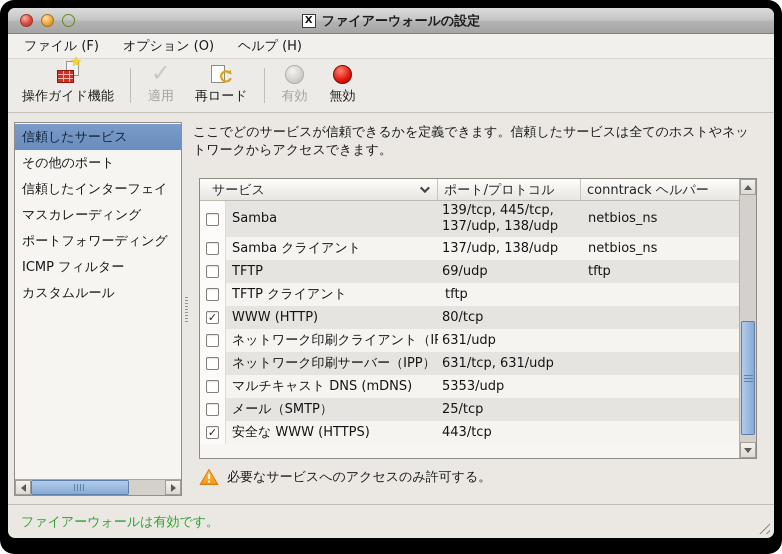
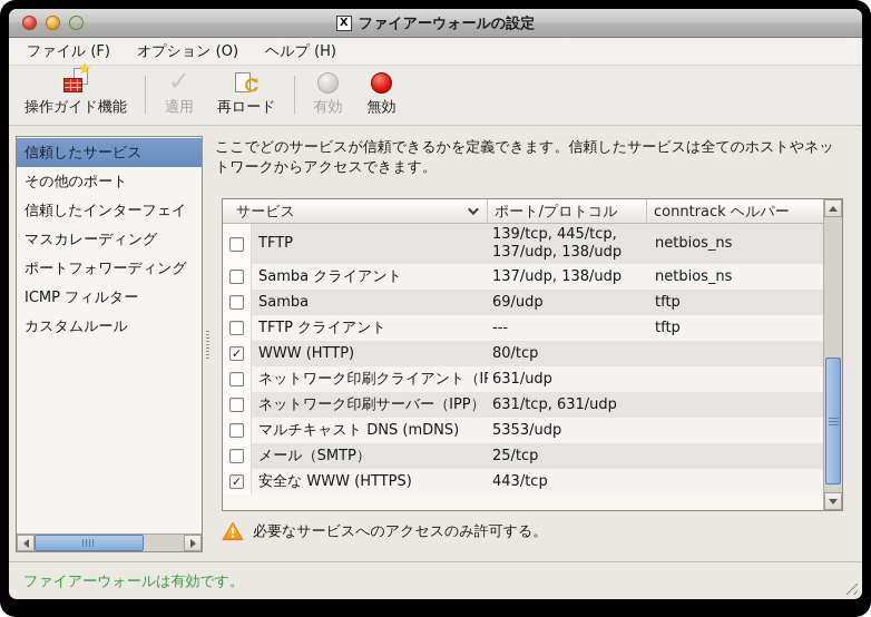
  X
  ファイアーウォールの設定
  ファイル (F)
  オプション (O)
  ヘルプ (H)
  ★
  操作ガイド機能
  ✓
  適用
  再ロード
  有効
  無効
  信頼したサービス
  その他のポート
  信頼したインターフェイ
  マスカレーディング
  ポートフォワーディング
  ICMP フィルター
  カスタムルール
  ここでどのサービスが信頼できるかを定義できます。信頼したサービスは全てのホストやネットワークからアクセスできます。
  サービス
  ポート/プロトコル
  conntrack ヘルパー
- Samba
+ TFTP
  139/tcp, 445/tcp, 137/udp, 138/udp
  netbios_ns
  Samba クライアント
  137/udp, 138/udp
  netbios_ns
- TFTP
+ Samba
  69/udp
  tftp
  TFTP クライアント
+ ---
  tftp
  ✓
  WWW (HTTP)
  80/tcp
  ネットワーク印刷クライアント（I
  631/udp
  ネットワーク印刷サーバー（IPP）
  631/tcp, 631/udp
  マルチキャスト DNS (mDNS)
  5353/udp
  メール（SMTP）
  25/tcp
  ✓
  安全な WWW (HTTPS)
  443/tcp
  必要なサービスへのアクセスのみ許可する。
  ファイアーウォールは有効です。
